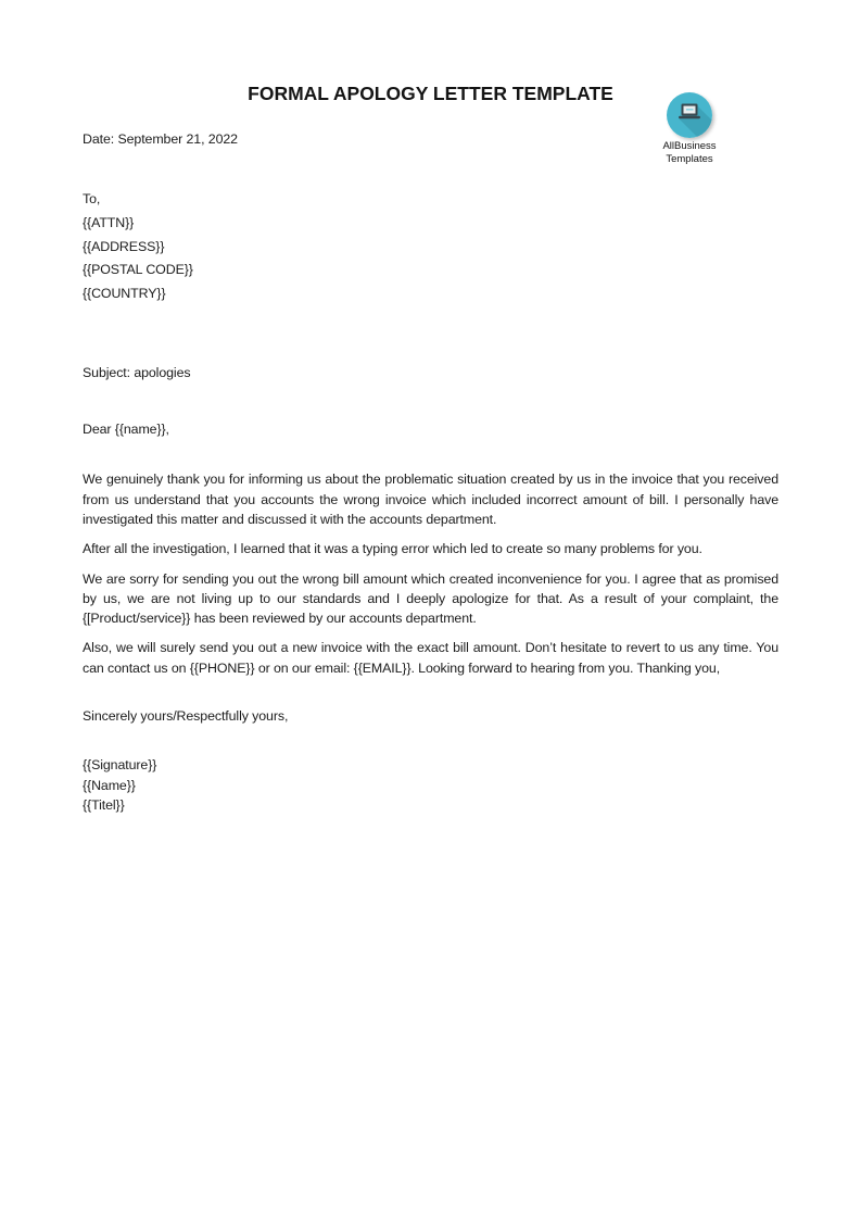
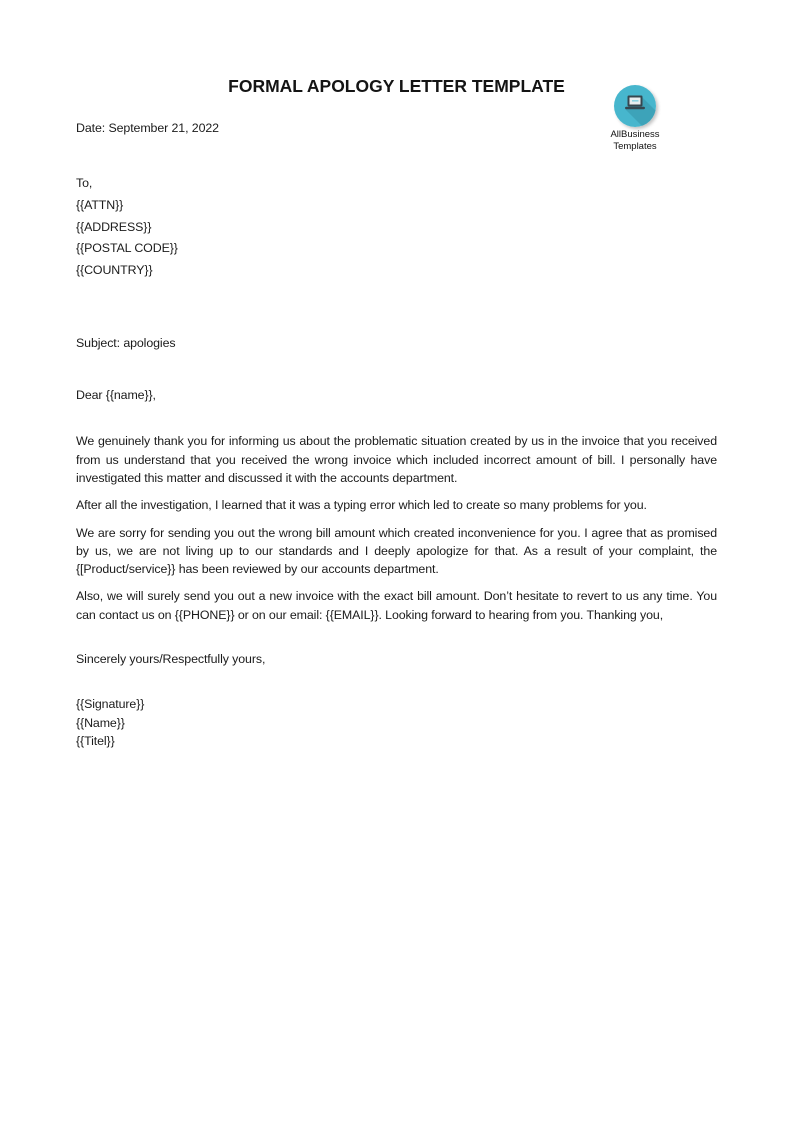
  AllBusiness
  Templates
  FORMAL APOLOGY LETTER TEMPLATE
  Date: September 21, 2022
  To,
  {{ATTN}}
  {{ADDRESS}}
  {{POSTAL CODE}}
  {{COUNTRY}}
  Subject: apologies
  Dear {{name}},
- We genuinely thank you for informing us about the problematic situation created by us in the invoice that you received from us understand that you accounts the wrong invoice which included incorrect amount of bill. I personally have investigated this matter and discussed it with the accounts department.
+ We genuinely thank you for informing us about the problematic situation created by us in the invoice that you received from us understand that you received the wrong invoice which included incorrect amount of bill. I personally have investigated this matter and discussed it with the accounts department.
  After all the investigation, I learned that it was a typing error which led to create so many problems for you.
  We are sorry for sending you out the wrong bill amount which created inconvenience for you. I agree that as promised by us, we are not living up to our standards and I deeply apologize for that. As a result of your complaint, the {[Product/service}} has been reviewed by our accounts department.
  Also, we will surely send you out a new invoice with the exact bill amount. Don’t hesitate to revert to us any time. You can contact us on {{PHONE}} or on our email: {{EMAIL}}. Looking forward to hearing from you. Thanking you,
  Sincerely yours/Respectfully yours,
  {{Signature}}
  {{Name}}
  {{Titel}}
